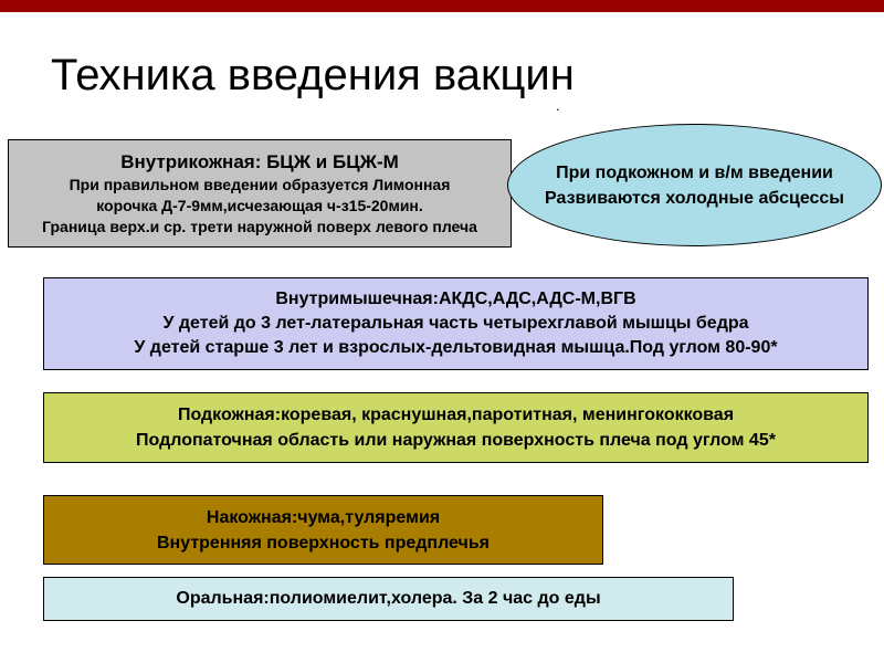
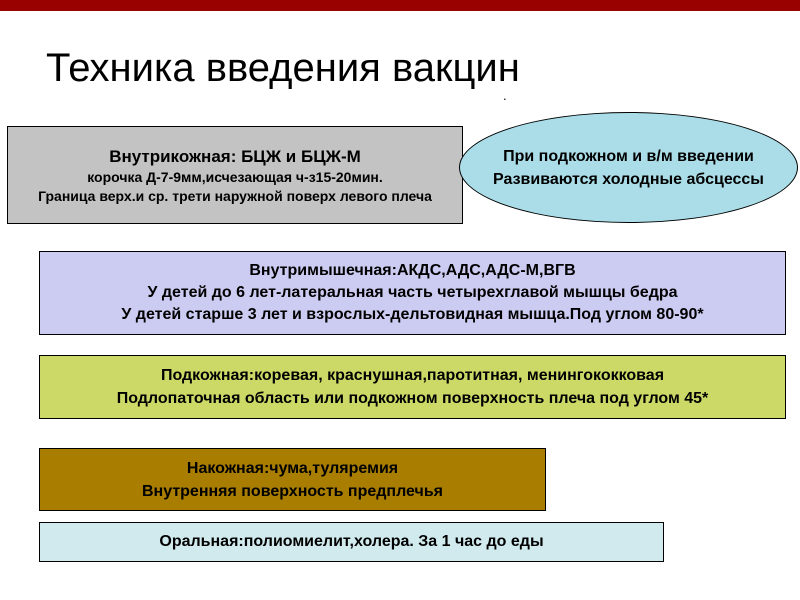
  Техника введения вакцин
  .
  Внутрикожная: БЦЖ и БЦЖ-М
- При правильном введении образуется Лимонная
  корочка Д-7-9мм,исчезающая ч-з15-20мин.
  Граница верх.и ср. трети наружной поверх левого плеча
  При подкожном и в/м введении
  Развиваются холодные абсцессы
  Внутримышечная:АКДС,АДС,АДС-М,ВГВ
- У детей до 3 лет-латеральная часть четырехглавой мышцы бедра
+ У детей до 6 лет-латеральная часть четырехглавой мышцы бедра
  У детей старше 3 лет и взрослых-дельтовидная мышца.Под углом 80-90*
  Подкожная:коревая, краснушная,паротитная, менингококковая
- Подлопаточная область или наружная поверхность плеча под углом 45*
+ Подлопаточная область или подкожном поверхность плеча под углом 45*
  Накожная:чума,туляремия
  Внутренняя поверхность предплечья
- Оральная:полиомиелит,холера. За 2 час до еды
+ Оральная:полиомиелит,холера. За 1 час до еды
